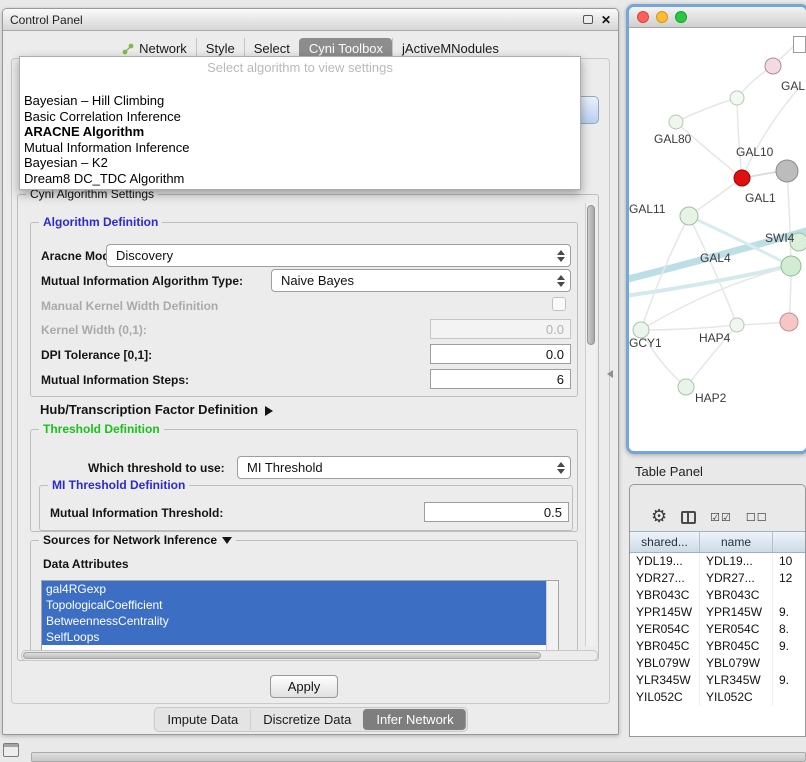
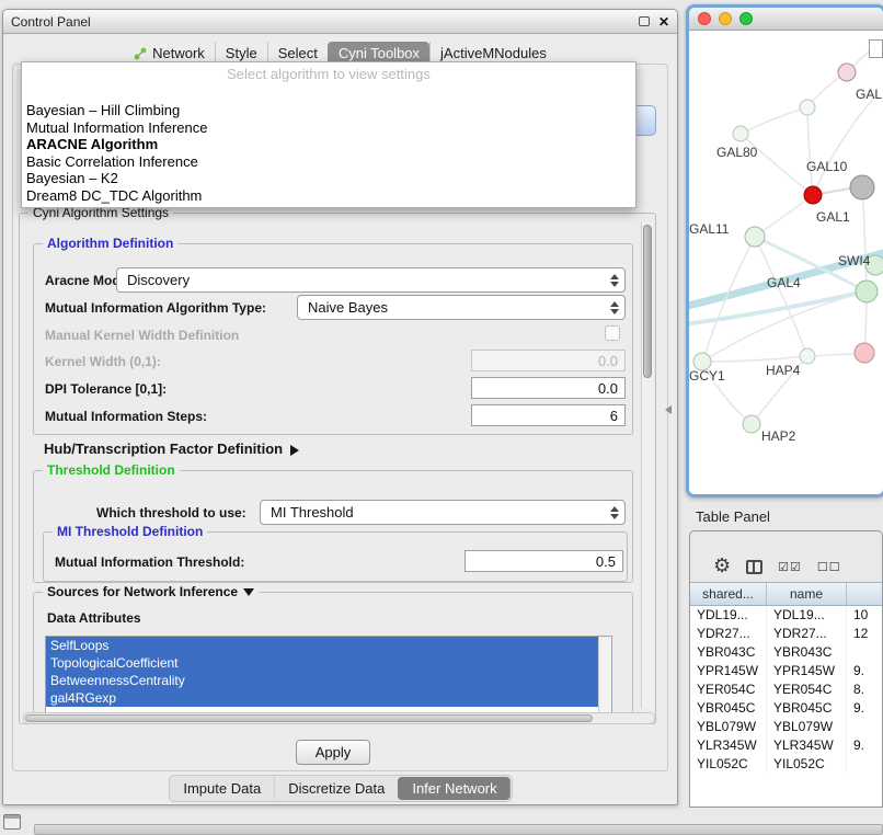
  Control Panel
  ✕
  Network
  Style
  Select
  Cyni Toolbox
  jActiveMNodules
  Select algorithm to view settings
  Bayesian – Hill Climbing
- Basic Correlation Inference
+ Mutual Information Inference
  ARACNE Algorithm
- Mutual Information Inference
+ Basic Correlation Inference
  Bayesian – K2
  Dream8 DC_TDC Algorithm
  Cyni Algorithm Settings
  Algorithm Definition
  Aracne Mo
  Discovery
  Mutual Information Algorithm Type:
  Naive Bayes
  Manual Kernel Width Definition
  Kernel Width (0,1):
  0.0
  DPI Tolerance [0,1]:
  0.0
  Mutual Information Steps:
  6
  Hub/Transcription Factor Definition
  Threshold Definition
  Which threshold to use:
  MI Threshold
  MI Threshold Definition
  Mutual Information Threshold:
  0.5
  Sources for Network Inference
  Data Attributes
- gal4RGexp
+ SelfLoops
  TopologicalCoefficient
  BetweennessCentrality
- SelfLoops
+ gal4RGexp
  Apply
  Impute Data
  Discretize Data
  Infer Network
  GAL
  GAL80
  GAL10
  GAL11
  GAL1
  SWI4
  GAL4
  GCY1
  HAP4
  HAP2
  Table Panel
  ⚙
  ☑☑
  ☐☐
  shared...
  name
  YDL19...
  YDL19...
  10
  YDR27...
  YDR27...
  12
  YBR043C
  YBR043C
  YPR145W
  YPR145W
  9.
  YER054C
  YER054C
  8.
  YBR045C
  YBR045C
  9.
  YBL079W
  YBL079W
  YLR345W
  YLR345W
  9.
  YIL052C
  YIL052C
